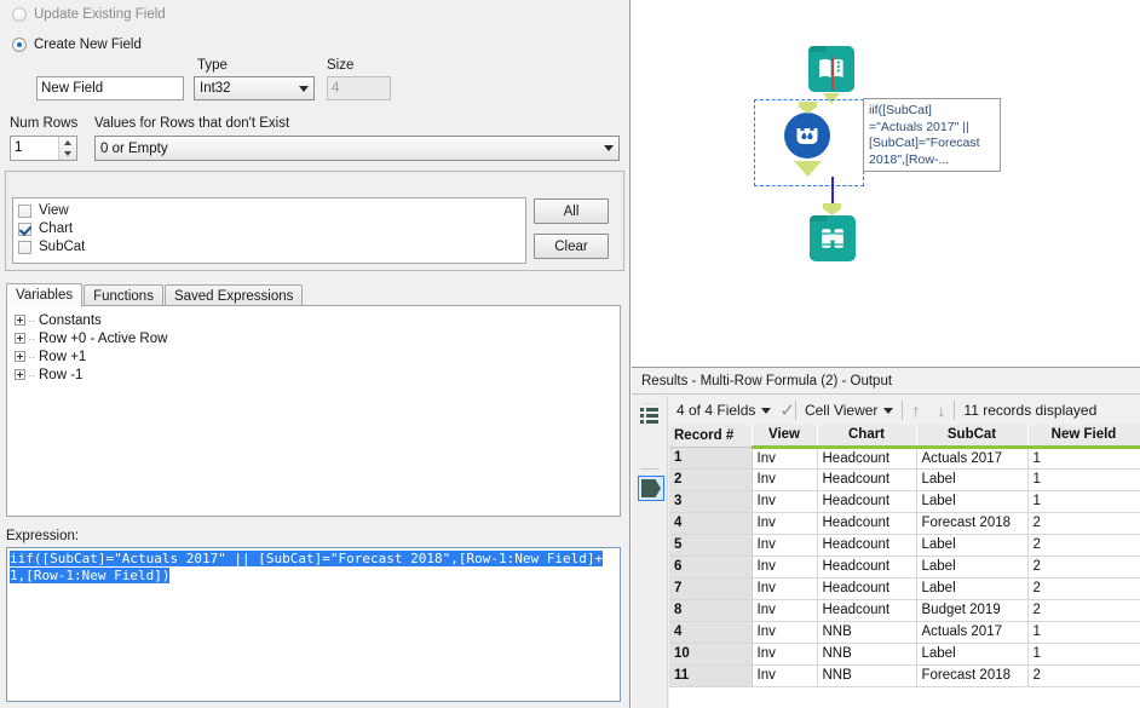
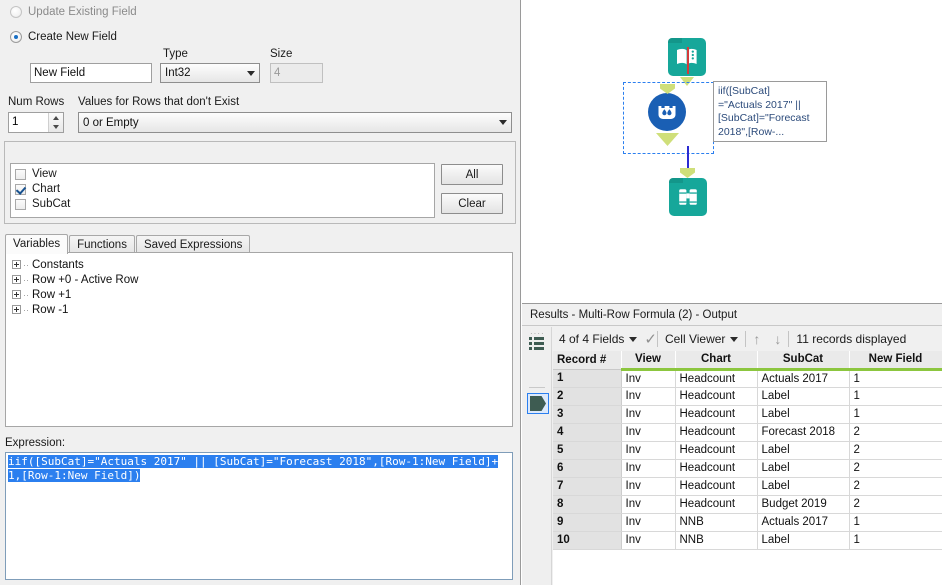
  Update Existing Field
  Create New Field
  Type
  Size
  New Field
  Int32
  4
  Num Rows
  Values for Rows that don't Exist
  1
  0 or Empty
  View
  Chart
  SubCat
  All
  Clear
  Variables
  Functions
  Saved Expressions
  ··
  Constants
  ··
  Row +0 - Active Row
  ··
  Row +1
  ··
  Row -1
  Expression:
  iif([SubCat]="Actuals 2017" || [SubCat]="Forecast 2018",[Row-1:New Field]+1,[Row-1:New Field])
  iif([SubCat]
  ="Actuals 2017" ||
  [SubCat]="Forecast
  2018",[Row-...
  Results - Multi-Row Formula (2) - Output
  ····
  4 of 4 Fields
  ✓
  Cell Viewer
  ↑
  ↓
  11 records displayed
  Record #	View	Chart	SubCat	New Field
  1	Inv	Headcount	Actuals 2017	1
  2	Inv	Headcount	Label	1
  3	Inv	Headcount	Label	1
  4	Inv	Headcount	Forecast 2018	2
  5	Inv	Headcount	Label	2
  6	Inv	Headcount	Label	2
  7	Inv	Headcount	Label	2
  8	Inv	Headcount	Budget 2019	2
- 4	Inv	NNB	Actuals 2017	1
+ 9	Inv	NNB	Actuals 2017	1
  10	Inv	NNB	Label	1
- 11	Inv	NNB	Forecast 2018	2
